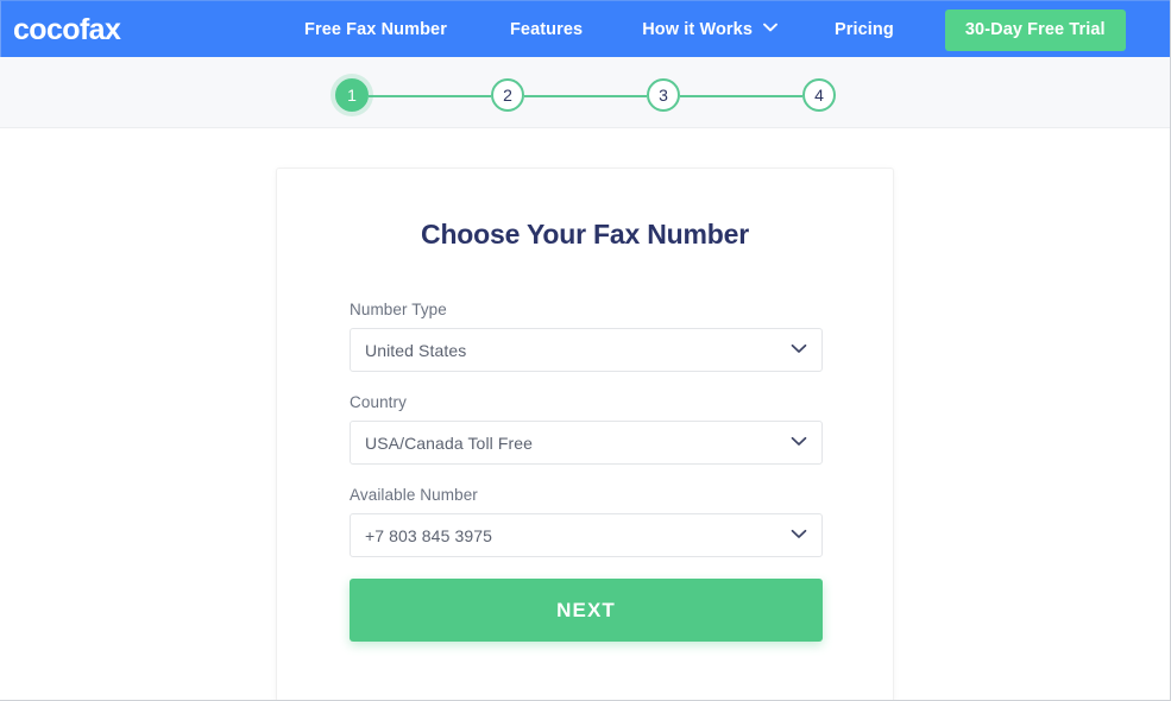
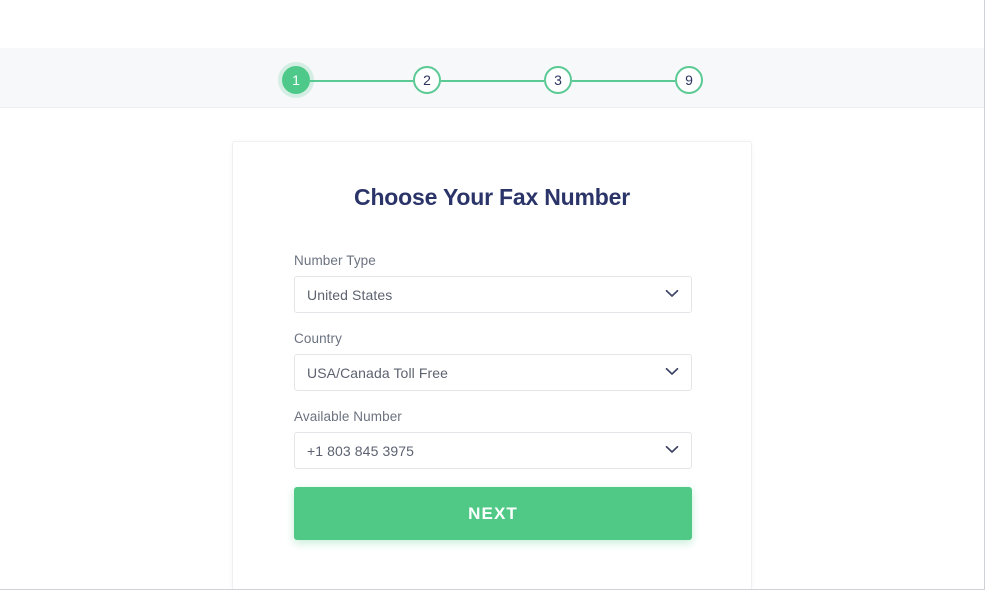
- cocofax
- Free Fax Number
- Features
- How it Works
- Pricing
- 30-Day Free Trial
  1
  2
  3
- 4
+ 9
  Choose Your Fax Number
  Number Type
  United States
  Country
  USA/Canada Toll Free
  Available Number
- +7 803 845 3975
+ +1 803 845 3975
  NEXT
